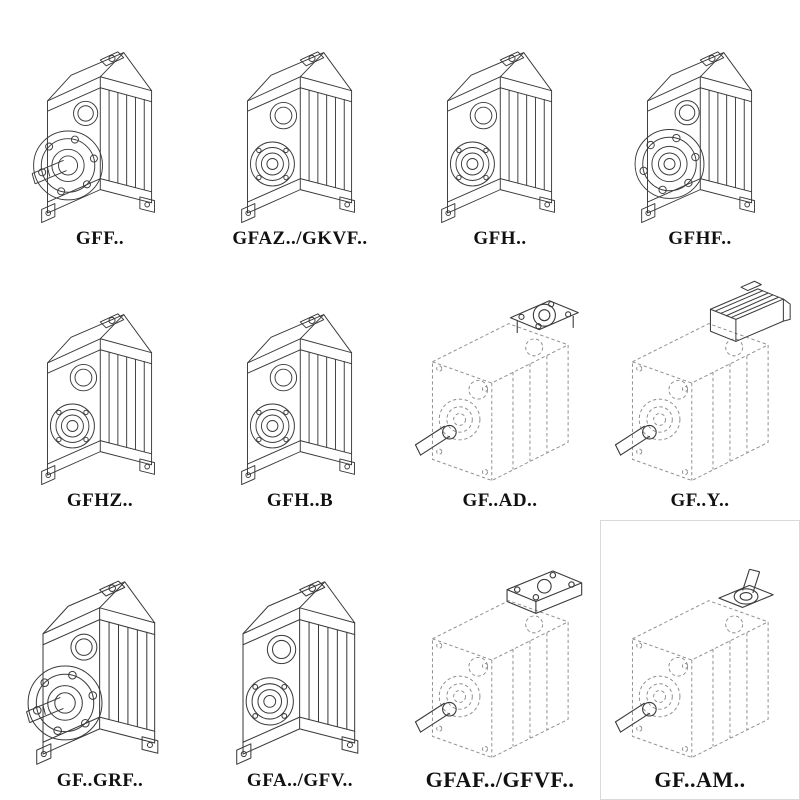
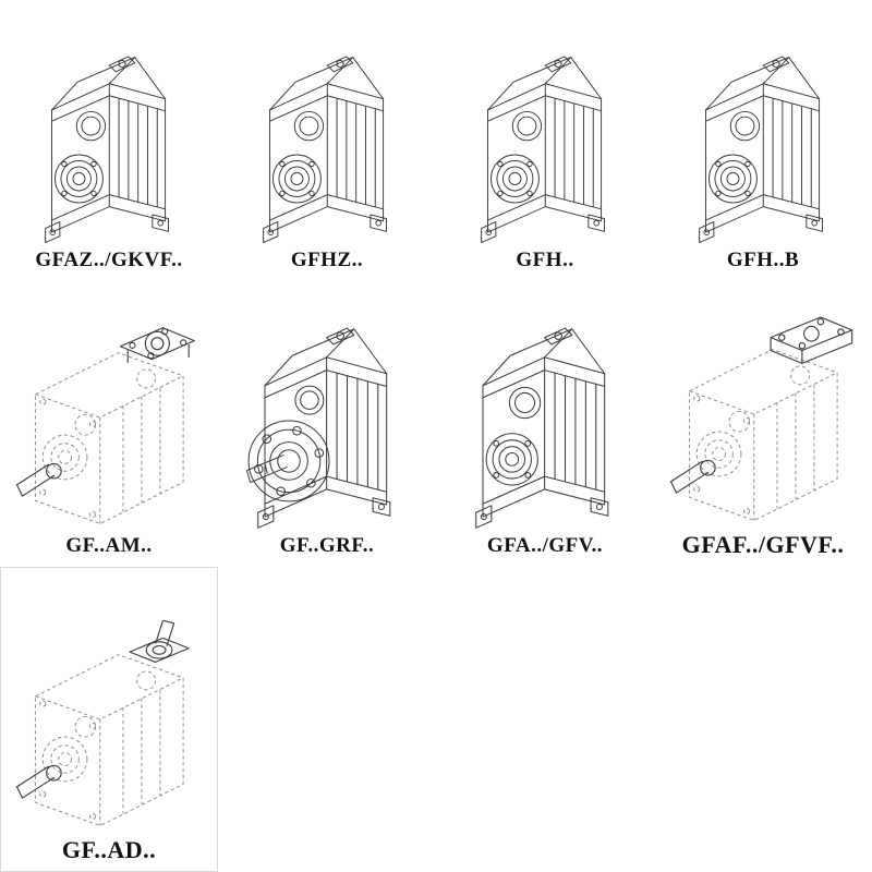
- GFF..
  GFAZ../GKVF..
- GFH..
+ GFHZ..
- GFHF..
- GFHZ..
+ GFH..
  GFH..B
- GF..AD..
+ GF..AM..
- GF..Y..
  GF..GRF..
  GFA../GFV..
  GFAF../GFVF..
- GF..AM..
+ GF..AD..
